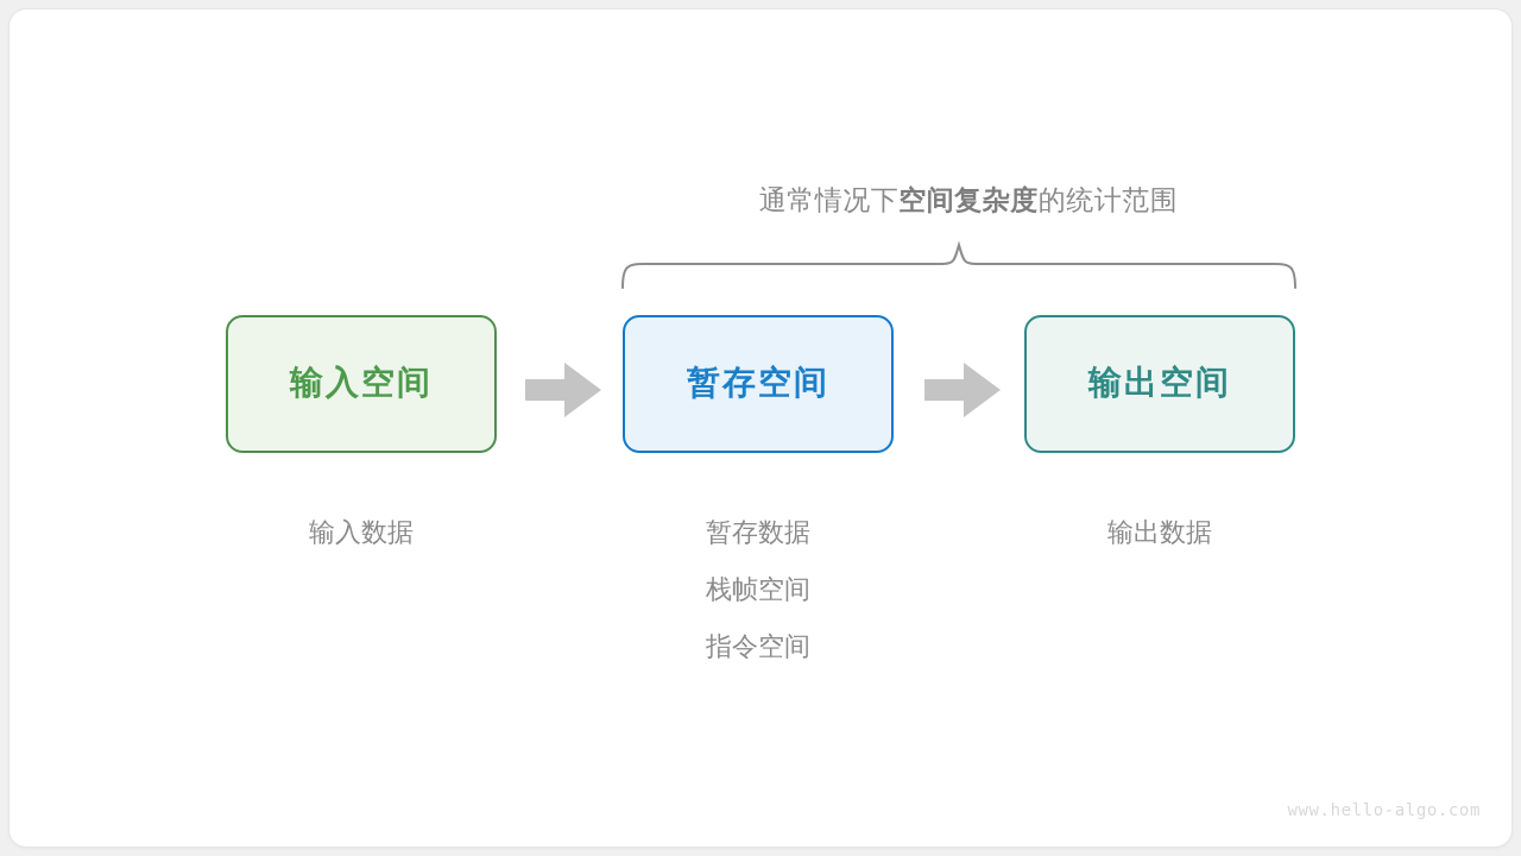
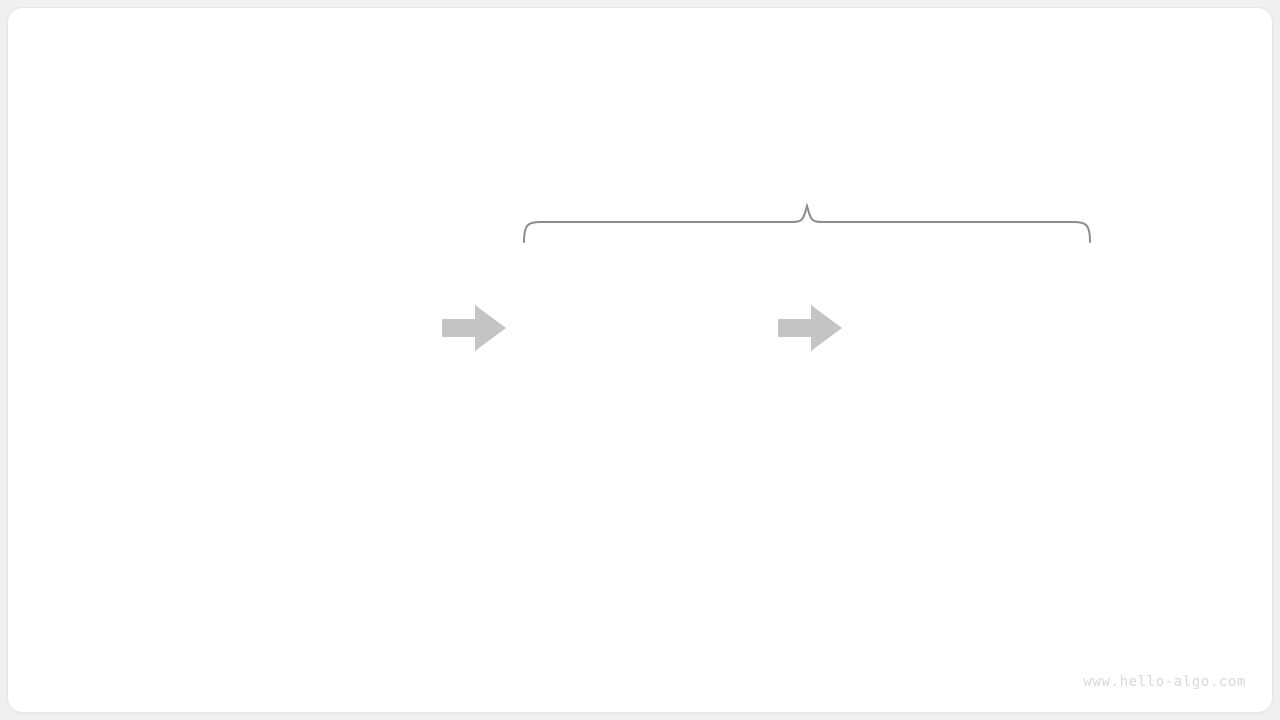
- 通常情况下空间复杂度的统计范围
- 输入空间
- 暂存空间
- 输出空间
- 输入数据
- 暂存数据
- 栈帧空间
- 指令空间
- 输出数据
  www.hello-algo.com
